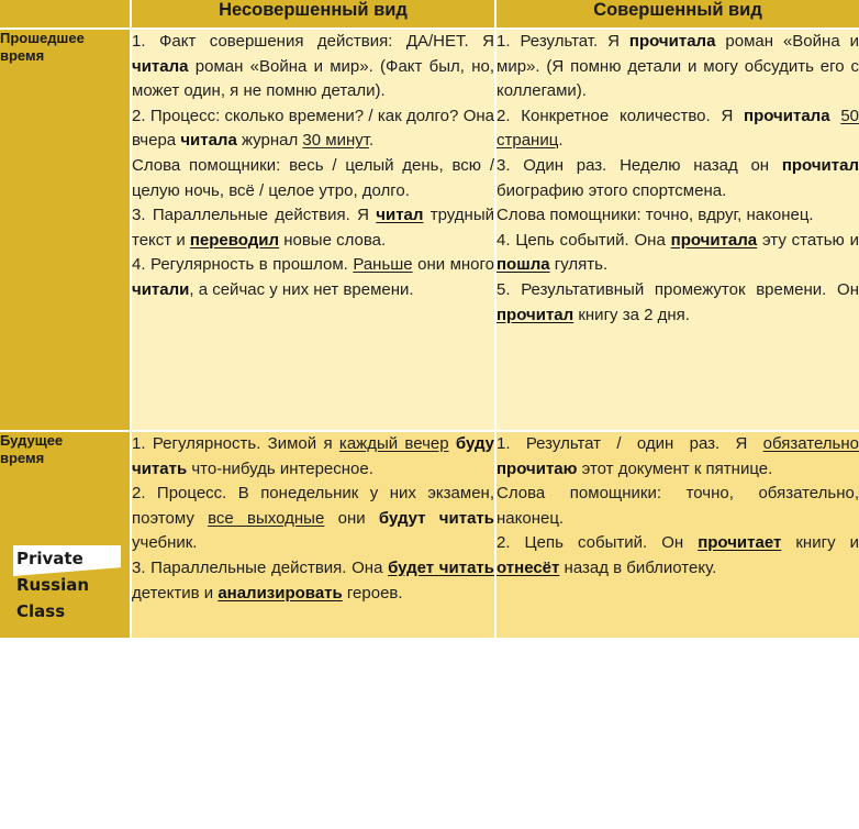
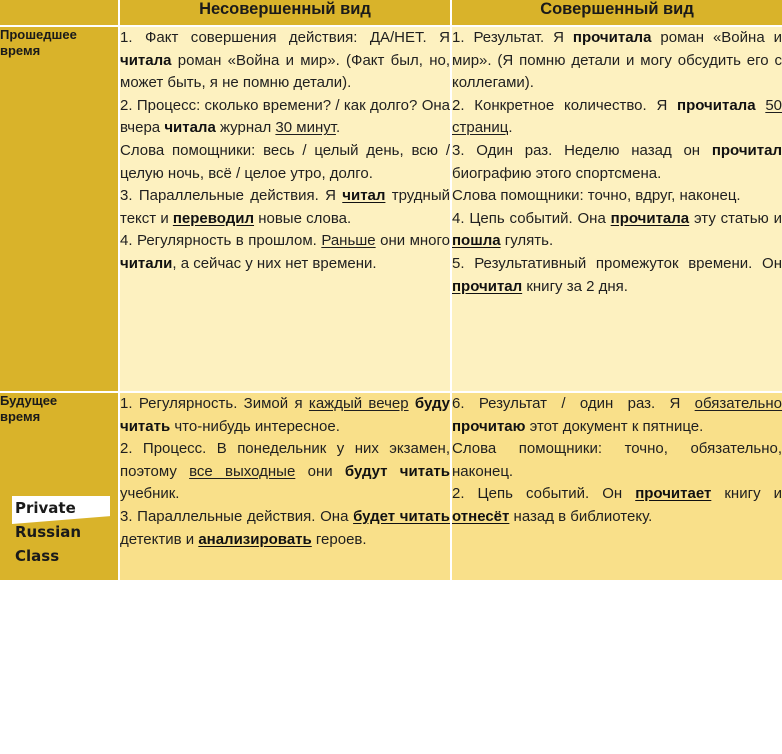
  	Несовершенный вид	Совершенный вид
- Прошедшее время	1. Факт совершения действия: ДА/НЕТ. Я читала роман «Война и мир». (Факт был, но, может один, я не помню детали). 2. Процесс: сколько времени? / как долго? Она вчера читала журнал 30 минут. Слова помощники: весь / целый день, всю / целую ночь, всё / целое утро, долго. 3. Параллельные действия. Я читал трудный текст и переводил новые слова. 4. Регулярность в прошлом. Раньше они много читали, а сейчас у них нет времени.	1. Результат. Я прочитала роман «Война и мир». (Я помню детали и могу обсудить его с коллегами). 2. Конкретное количество. Я прочитала 50 страниц. 3. Один раз. Неделю назад он прочитал биографию этого спортсмена. Слова помощники: точно, вдруг, наконец. 4. Цепь событий. Она прочитала эту статью и пошла гулять. 5. Результативный промежуток времени. Он прочитал книгу за 2 дня.
+ Прошедшее время	1. Факт совершения действия: ДА/НЕТ. Я читала роман «Война и мир». (Факт был, но, может быть, я не помню детали). 2. Процесс: сколько времени? / как долго? Она вчера читала журнал 30 минут. Слова помощники: весь / целый день, всю / целую ночь, всё / целое утро, долго. 3. Параллельные действия. Я читал трудный текст и переводил новые слова. 4. Регулярность в прошлом. Раньше они много читали, а сейчас у них нет времени.	1. Результат. Я прочитала роман «Война и мир». (Я помню детали и могу обсудить его с коллегами). 2. Конкретное количество. Я прочитала 50 страниц. 3. Один раз. Неделю назад он прочитал биографию этого спортсмена. Слова помощники: точно, вдруг, наконец. 4. Цепь событий. Она прочитала эту статью и пошла гулять. 5. Результативный промежуток времени. Он прочитал книгу за 2 дня.
- Будущее время Private Russian Class	1. Регулярность. Зимой я каждый вечер буду читать что-нибудь интересное. 2. Процесс. В понедельник у них экзамен, поэтому все выходные они будут читать учебник. 3. Параллельные действия. Она будет читать детектив и анализировать героев.	1. Результат / один раз. Я обязательно прочитаю этот документ к пятнице. Слова помощники: точно, обязательно, наконец. 2. Цепь событий. Он прочитает книгу и отнесёт назад в библиотеку.
+ Будущее время Private Russian Class	1. Регулярность. Зимой я каждый вечер буду читать что-нибудь интересное. 2. Процесс. В понедельник у них экзамен, поэтому все выходные они будут читать учебник. 3. Параллельные действия. Она будет читать детектив и анализировать героев.	6. Результат / один раз. Я обязательно прочитаю этот документ к пятнице. Слова помощники: точно, обязательно, наконец. 2. Цепь событий. Он прочитает книгу и отнесёт назад в библиотеку.
